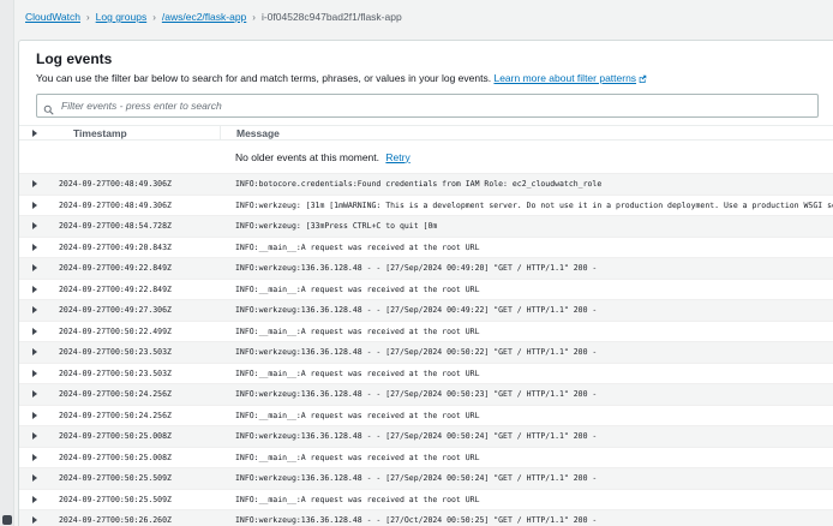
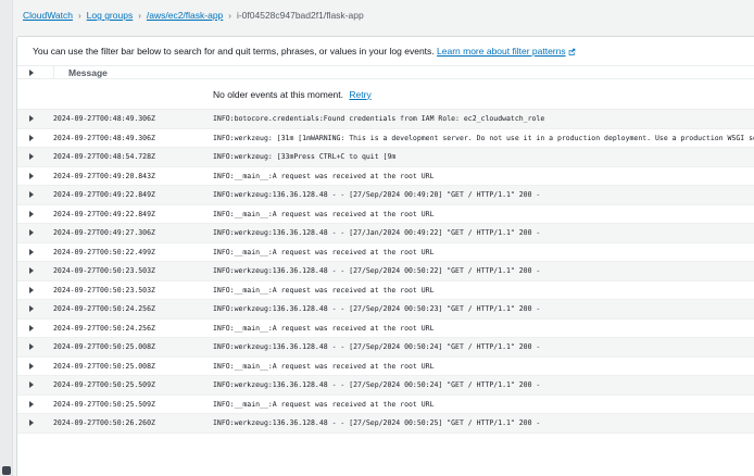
  CloudWatch › Log groups › /aws/ec2/flask-app › i-0f04528c947bad2f1/flask-app
- Log events
- You can use the filter bar below to search for and match terms, phrases, or values in your log events. Learn more about filter patterns
+ You can use the filter bar below to search for and quit terms, phrases, or values in your log events. Learn more about filter patterns
- Filter events - press enter to search
- Timestamp
  Message
  No older events at this moment. Retry
  2024-09-27T00:48:49.306Z
  INFO:botocore.credentials:Found credentials from IAM Role: ec2_cloudwatch_role
  2024-09-27T00:48:49.306Z
  INFO:werkzeug: [31m [1mWARNING: This is a development server. Do not use it in a production deployment. Use a production WSGI s
  2024-09-27T00:48:54.728Z
- INFO:werkzeug: [33mPress CTRL+C to quit [0m
+ INFO:werkzeug: [33mPress CTRL+C to quit [9m
  2024-09-27T00:49:20.843Z
  INFO:__main__:A request was received at the root URL
  2024-09-27T00:49:22.849Z
  INFO:werkzeug:136.36.128.48 - - [27/Sep/2024 00:49:20] "GET / HTTP/1.1" 200 -
  2024-09-27T00:49:22.849Z
  INFO:__main__:A request was received at the root URL
  2024-09-27T00:49:27.306Z
- INFO:werkzeug:136.36.128.48 - - [27/Sep/2024 00:49:22] "GET / HTTP/1.1" 200 -
+ INFO:werkzeug:136.36.128.48 - - [27/Jan/2024 00:49:22] "GET / HTTP/1.1" 200 -
  2024-09-27T00:50:22.499Z
  INFO:__main__:A request was received at the root URL
  2024-09-27T00:50:23.503Z
  INFO:werkzeug:136.36.128.48 - - [27/Sep/2024 00:50:22] "GET / HTTP/1.1" 200 -
  2024-09-27T00:50:23.503Z
  INFO:__main__:A request was received at the root URL
  2024-09-27T00:50:24.256Z
  INFO:werkzeug:136.36.128.48 - - [27/Sep/2024 00:50:23] "GET / HTTP/1.1" 200 -
  2024-09-27T00:50:24.256Z
  INFO:__main__:A request was received at the root URL
  2024-09-27T00:50:25.008Z
  INFO:werkzeug:136.36.128.48 - - [27/Sep/2024 00:50:24] "GET / HTTP/1.1" 200 -
  2024-09-27T00:50:25.008Z
  INFO:__main__:A request was received at the root URL
  2024-09-27T00:50:25.509Z
  INFO:werkzeug:136.36.128.48 - - [27/Sep/2024 00:50:24] "GET / HTTP/1.1" 200 -
  2024-09-27T00:50:25.509Z
  INFO:__main__:A request was received at the root URL
  2024-09-27T00:50:26.260Z
- INFO:werkzeug:136.36.128.48 - - [27/Oct/2024 00:50:25] "GET / HTTP/1.1" 200 -
+ INFO:werkzeug:136.36.128.48 - - [27/Sep/2024 00:50:25] "GET / HTTP/1.1" 200 -
